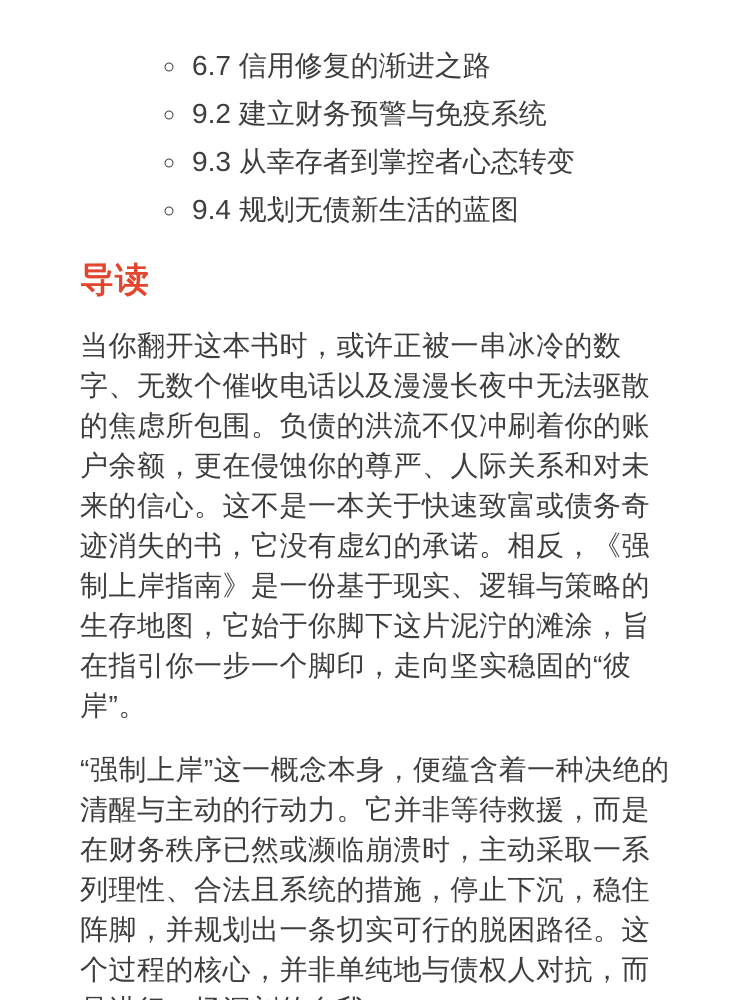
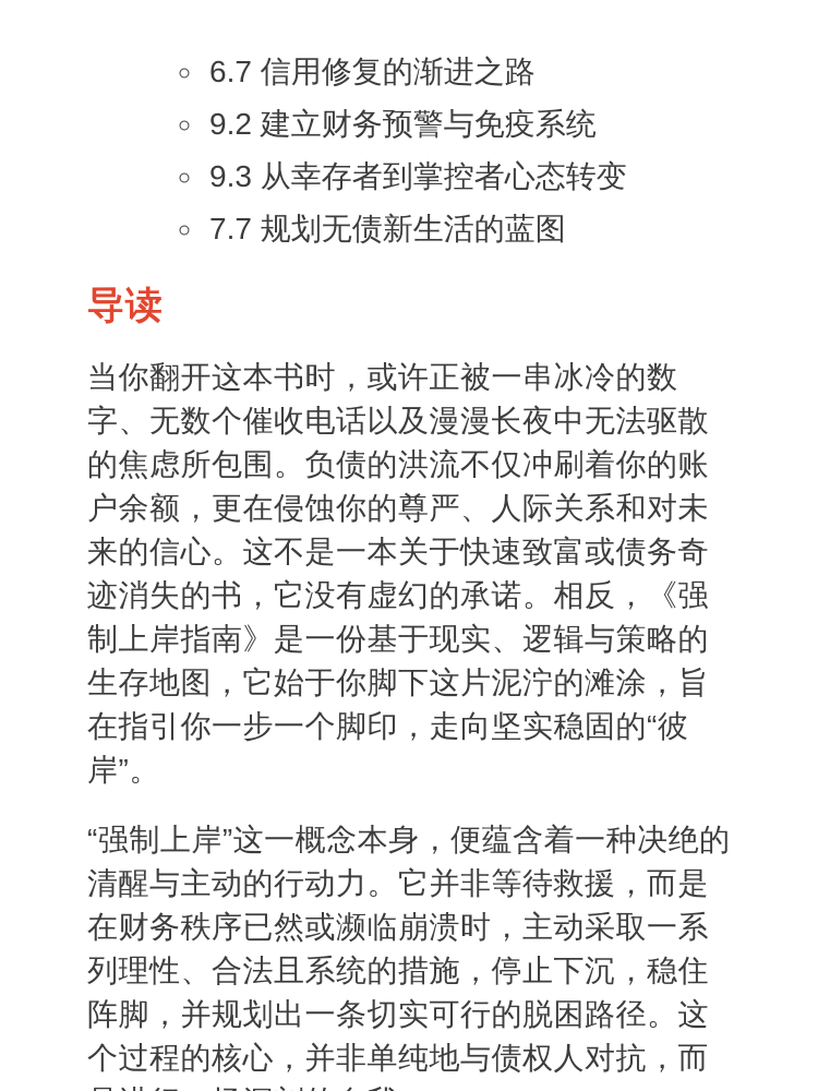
  6.7 信用修复的渐进之路
  9.2 建立财务预警与免疫系统
  9.3 从幸存者到掌控者心态转变
- 9.4 规划无债新生活的蓝图
+ 7.7 规划无债新生活的蓝图
  导读
  当你翻开这本书时，或许正被一串冰冷的数字、无数个催收电话以及漫漫长夜中无法驱散的焦虑所包围。负债的洪流不仅冲刷着你的账户余额，更在侵蚀你的尊严、人际关系和对未来的信心。这不是一本关于快速致富或债务奇迹消失的书，它没有虚幻的承诺。相反，《强制上岸指南》是一份基于现实、逻辑与策略的生存地图，它始于你脚下这片泥泞的滩涂，旨在指引你一步一个脚印，走向坚实稳固的“彼岸”。
  “强制上岸”这一概念本身，便蕴含着一种决绝的清醒与主动的行动力。它并非等待救援，而是在财务秩序已然或濒临崩溃时，主动采取一系列理性、合法且系统的措施，停止下沉，稳住阵脚，并规划出一条切实可行的脱困路径。这个过程的核心，并非单纯地与债权人对抗，而
